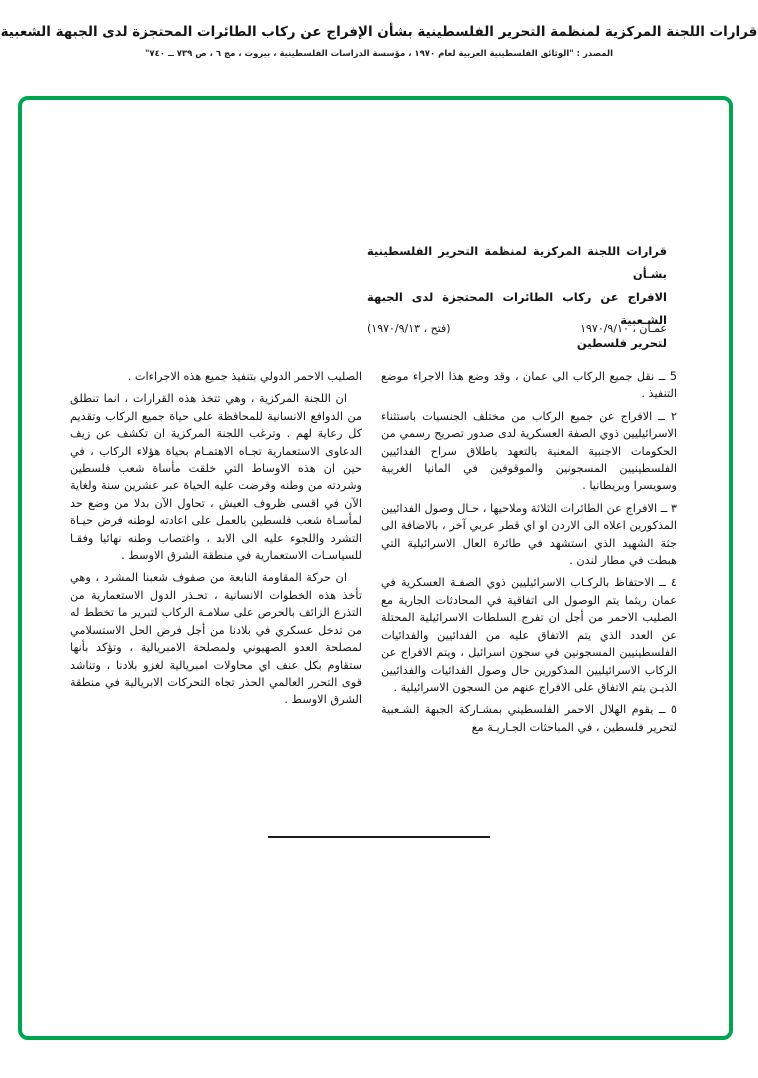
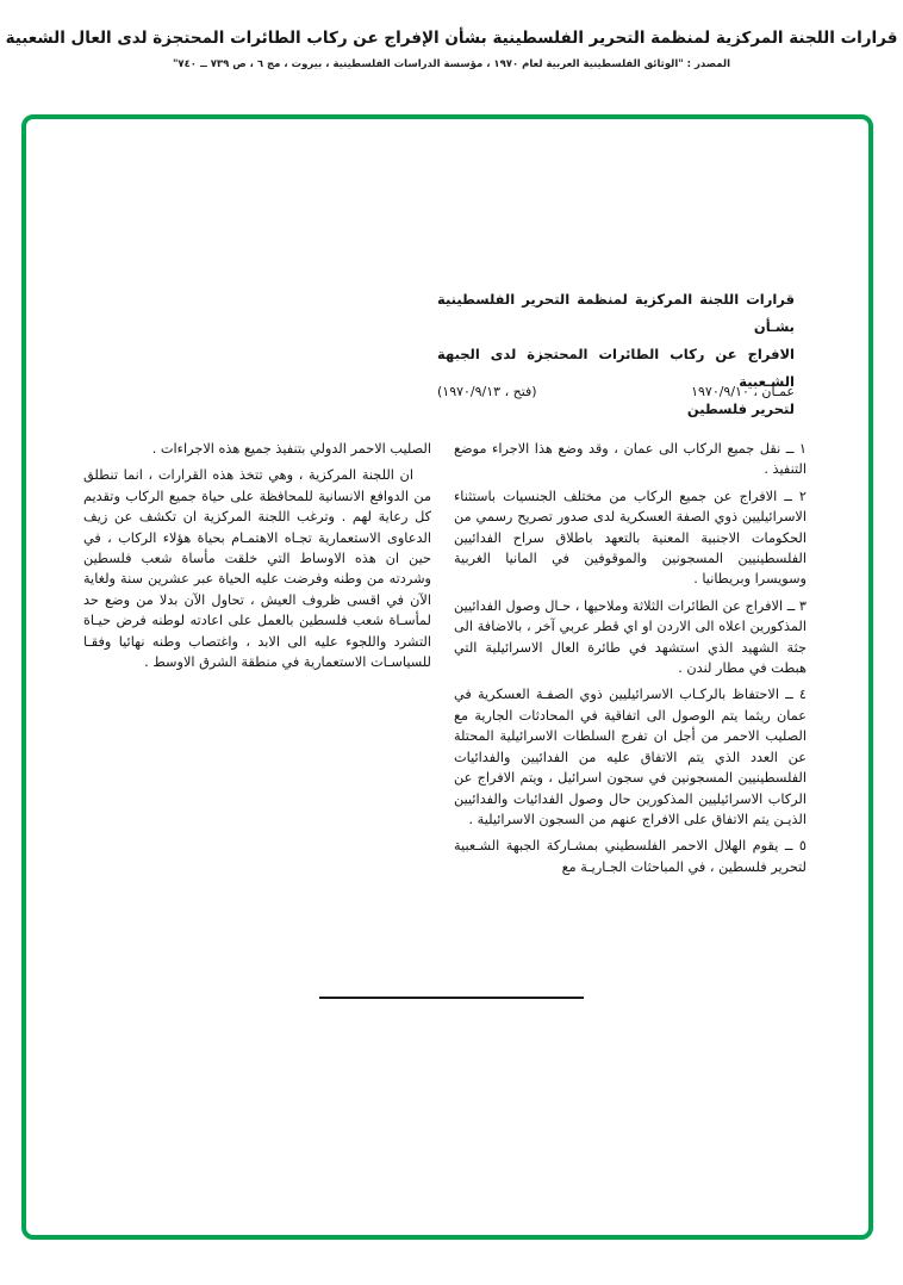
- قرارات اللجنة المركزية لمنظمة التحرير الفلسطينية بشأن الإفراج عن ركاب الطائرات المحتجزة لدى الجبهة الشعبية
+ قرارات اللجنة المركزية لمنظمة التحرير الفلسطينية بشأن الإفراج عن ركاب الطائرات المحتجزة لدى العال الشعبية
  المصدر : "الوثائق الفلسطينية العربية لعام ١٩٧٠ ، مؤسسة الدراسات الفلسطينية ، بيروت ، مج ٦ ، ص ٧٣٩ ــ ٧٤٠"
  قرارات اللجنة المركزية لمنظمة التحرير الفلسطينية بشـأن
  الافراج عن ركاب الطائرات المحتجزة لدى الجبهة الشـعبية
  لتحرير فلسطين
  عمـان ، ١٩٧٠/٩/١٠
  (فتح ، ١٩٧٠/٩/١٣)
- 5 ــ نقل جميع الركاب الى عمان ، وقد وضع هذا الاجراء موضع التنفيذ .
+ ١ ــ نقل جميع الركاب الى عمان ، وقد وضع هذا الاجراء موضع التنفيذ .
  ٢ ــ الافراج عن جميع الركاب من مختلف الجنسيات باستثناء الاسرائيليين ذوي الصفة العسكرية لدى صدور تصريح رسمي من الحكومات الاجنبية المعنية بالتعهد باطلاق سراح الفدائيين الفلسطينيين المسجونين والموقوفين في المانيا الغربية وسويسرا وبريطانيا .
  ٣ ــ الافراج عن الطائرات الثلاثة وملاحيها ، حـال وصول الفدائيين المذكورين اعلاه الى الاردن او اي قطر عربي آخر ، بالاضافة الى جثة الشهيد الذي استشهد في طائرة العال الاسرائيلية التي هبطت في مطار لندن .
  ٤ ــ الاحتفاظ بالركـاب الاسرائيليين ذوي الصفـة العسكرية في عمان ريثما يتم الوصول الى اتفاقية في المحادثات الجارية مع الصليب الاحمر من أجل ان تفرج السلطات الاسرائيلية المحتلة عن العدد الذي يتم الاتفاق عليه من الفدائيين والفدائيات الفلسطينيين المسجونين في سجون اسرائيل ، ويتم الافراج عن الركاب الاسرائيليين المذكورين حال وصول الفدائيات والفدائيين الذيـن يتم الاتفاق على الافراج عنهم من السجون الاسرائيلية .
  ٥ ــ يقوم الهلال الاحمر الفلسطيني بمشـاركة الجبهة الشـعبية لتحرير فلسطين ، في المباحثات الجـاريـة مع
  الصليب الاحمر الدولي بتنفيذ جميع هذه الاجراءات .
  ان اللجنة المركزية ، وهي تتخذ هذه القرارات ، انما تنطلق من الدوافع الانسانية للمحافظة على حياة جميع الركاب وتقديم كل رعاية لهم . وترغب اللجنة المركزية ان تكشف عن زيف الدعاوى الاستعمارية تجـاه الاهتمـام بحياة هؤلاء الركاب ، في حين ان هذه الاوساط التي خلقت مأساة شعب فلسطين وشردته من وطنه وفرضت عليه الحياة عبر عشرين سنة ولغاية الآن في اقسى ظروف العيش ، تحاول الآن بدلا من وضع حد لمأسـاة شعب فلسطين بالعمل على اعادته لوطنه فرض حيـاة التشرد واللجوء عليه الى الابد ، واغتصاب وطنه نهائيا وفقـا للسياسـات الاستعمارية في منطقة الشرق الاوسط .
- ان حركة المقاومة النابعة من صفوف شعبنا المشرد ، وهي تأخذ هذه الخطوات الانسانية ، تحـذر الدول الاستعمارية من التذرع الزائف بالحرص على سلامـة الركاب لتبرير ما تخطط له من تدخل عسكري في بلادنا من أجل فرض الحل الاستسلامي لمصلحة العدو الصهيوني ولمصلحة الامبريالية ، وتؤكد بأنها ستقاوم بكل عنف اي محاولات امبريالية لغزو بلادنا ، وتناشد قوى التحرر العالمي الحذر تجاه التحركات الابريالية في منطقة الشرق الاوسط .
